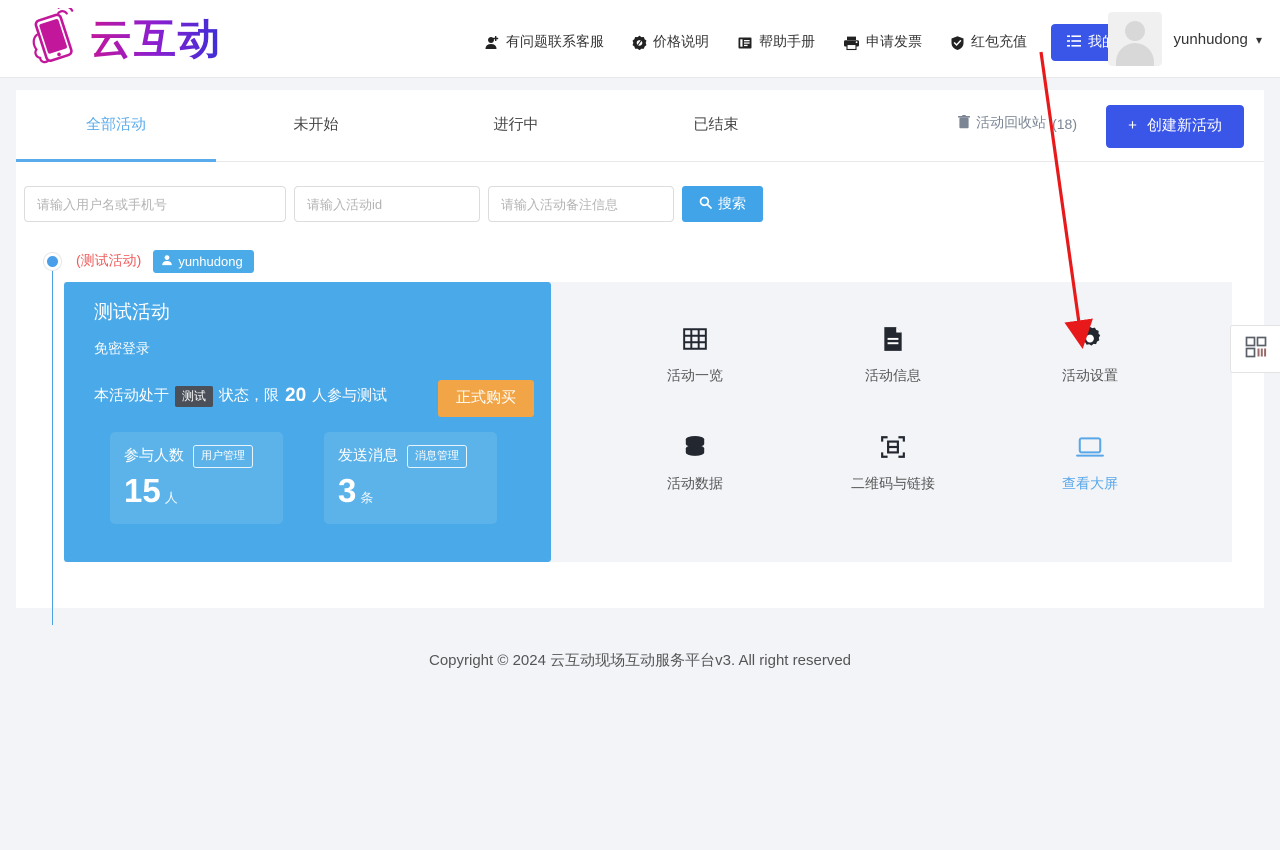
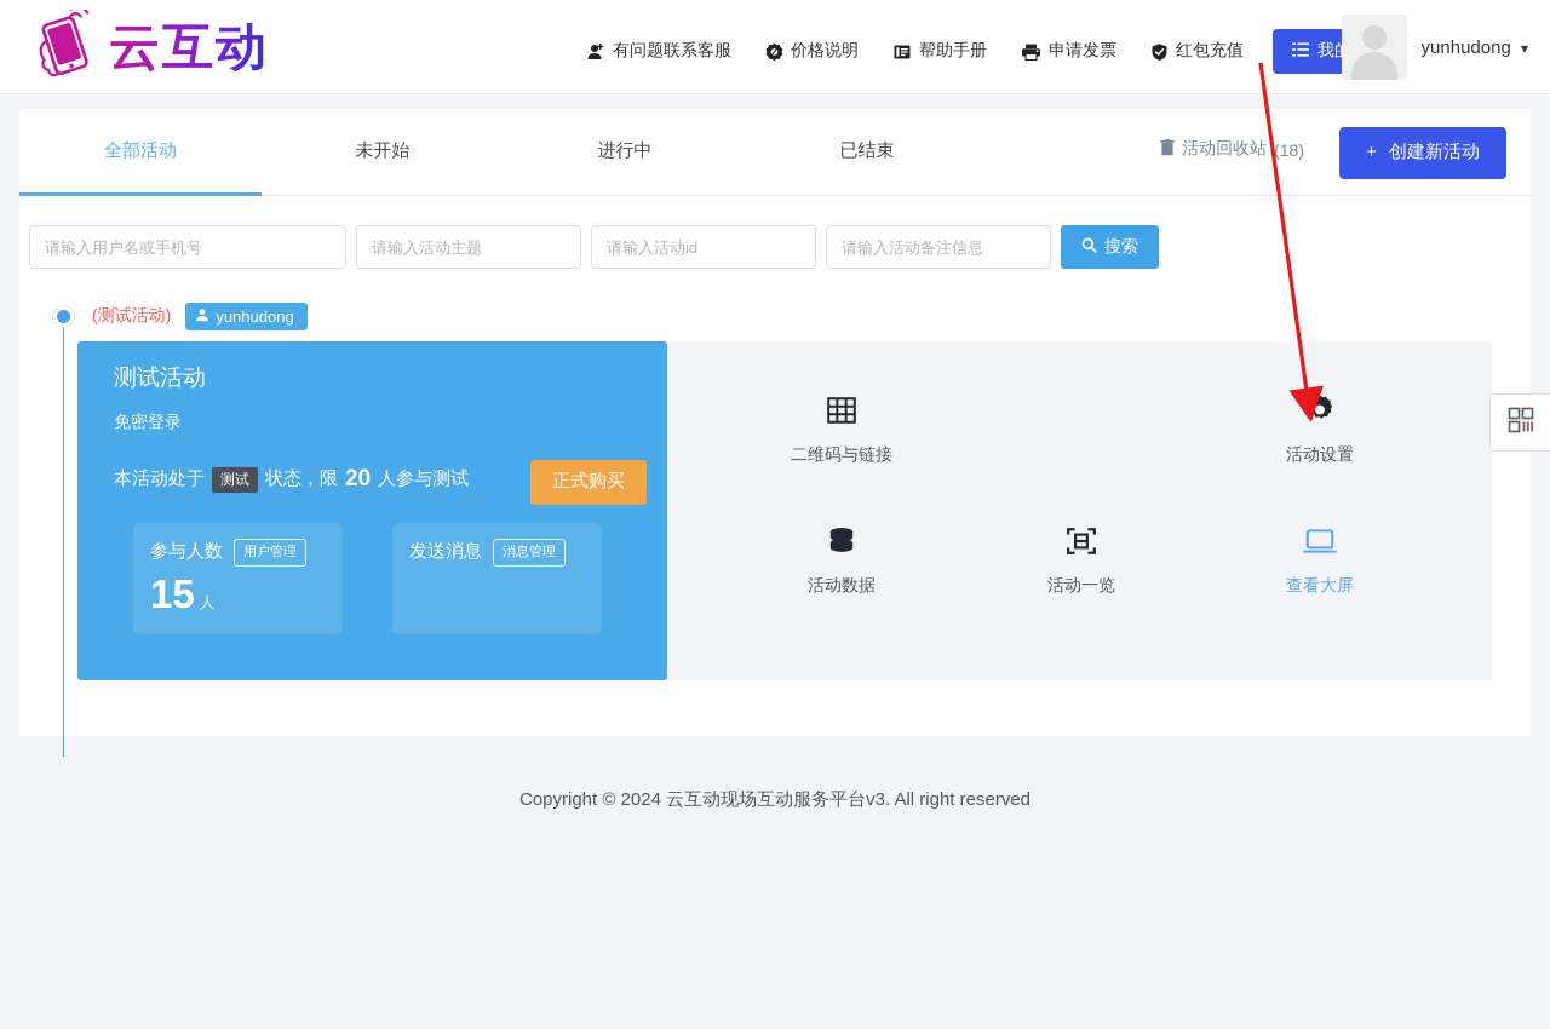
  云互动
  有问题联系客服
  价格说明
  帮助手册
  申请发票
  红包充值
  yunhudong ▾
  全部活动
  未开始
  进行中
  已结束
  活动回收站
  (18)
  + 创建新活动
  请输入用户名或手机号
+ 请输入活动主题
  请输入活动id
  请输入活动备注信息
  搜索
  (测试活动)
  yunhudong
  测试活动
  免密登录
  本活动处于
  测试
  状态，限
  20
  人参与测试
  正式购买
  参与人数
  用户管理
  15
  人
  发送消息
  消息管理
- 3
- 条
- 活动一览
+ 二维码与链接
- 活动信息
  活动设置
  活动数据
- 二维码与链接
+ 活动一览
  查看大屏
  Copyright © 2024 云互动现场互动服务平台v3. All right reserved
